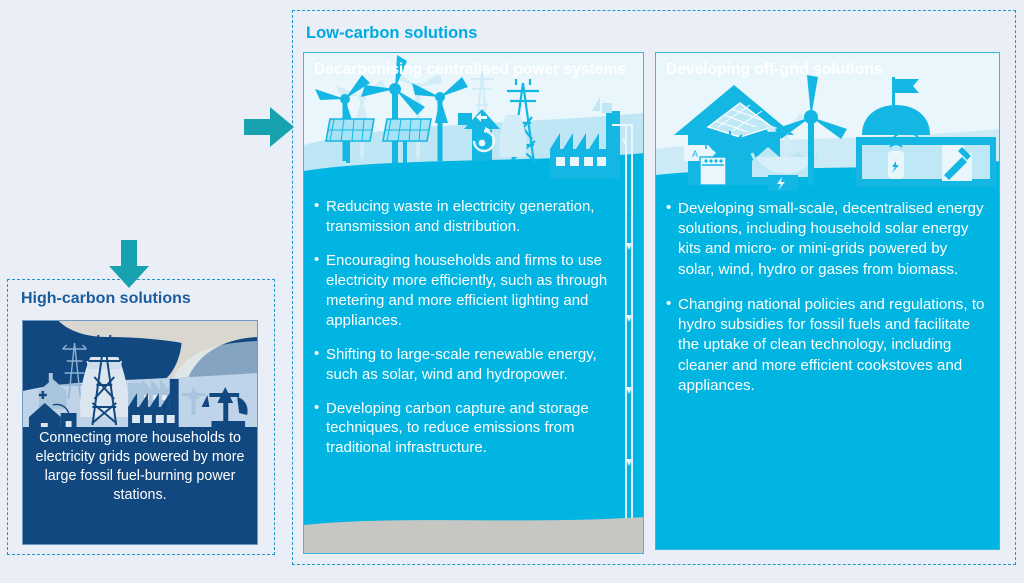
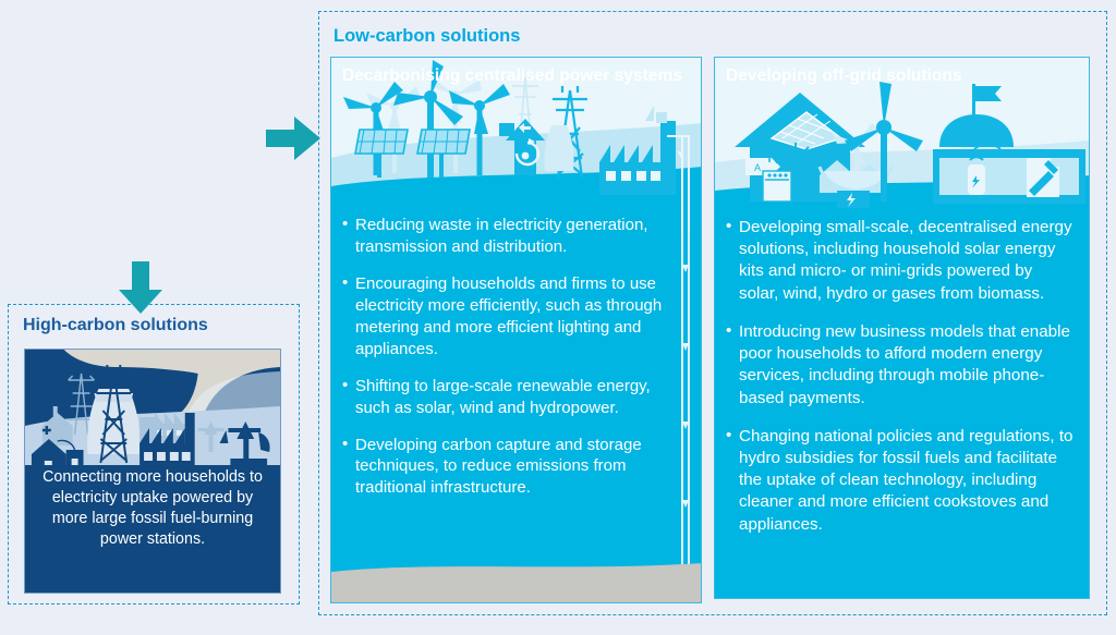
  High-carbon solutions
- Connecting more households to electricity grids powered by more large fossil fuel-burning power stations.
+ Connecting more households to electricity uptake powered by more large fossil fuel-burning power stations.
  Low-carbon solutions
  Decarbonising centralised power systems
  Reducing waste in electricity generation, transmission and distribution.
  Encouraging households and firms to use electricity more efficiently, such as through metering and more efficient lighting and appliances.
  Shifting to large-scale renewable energy, such as solar, wind and hydropower.
  Developing carbon capture and storage techniques, to reduce emissions from traditional infrastructure.
  A
  Developing off-grid solutions
  Developing small-scale, decentralised energy solutions, including household solar energy kits and micro- or mini-grids powered by solar, wind, hydro or gases from biomass.
+ Introducing new business models that enable poor households to afford modern energy services, including through mobile phone-based payments.
  Changing national policies and regulations, to hydro subsidies for fossil fuels and facilitate the uptake of clean technology, including cleaner and more efficient cookstoves and appliances.
